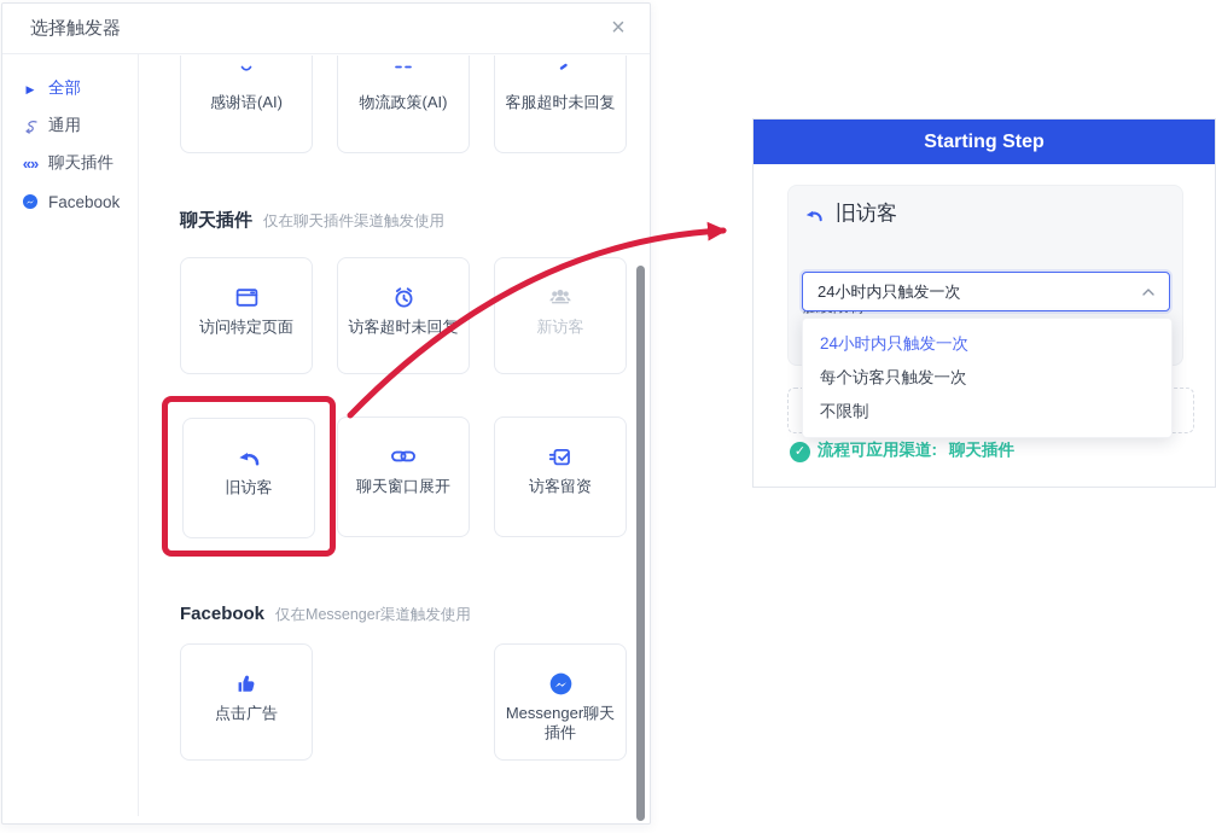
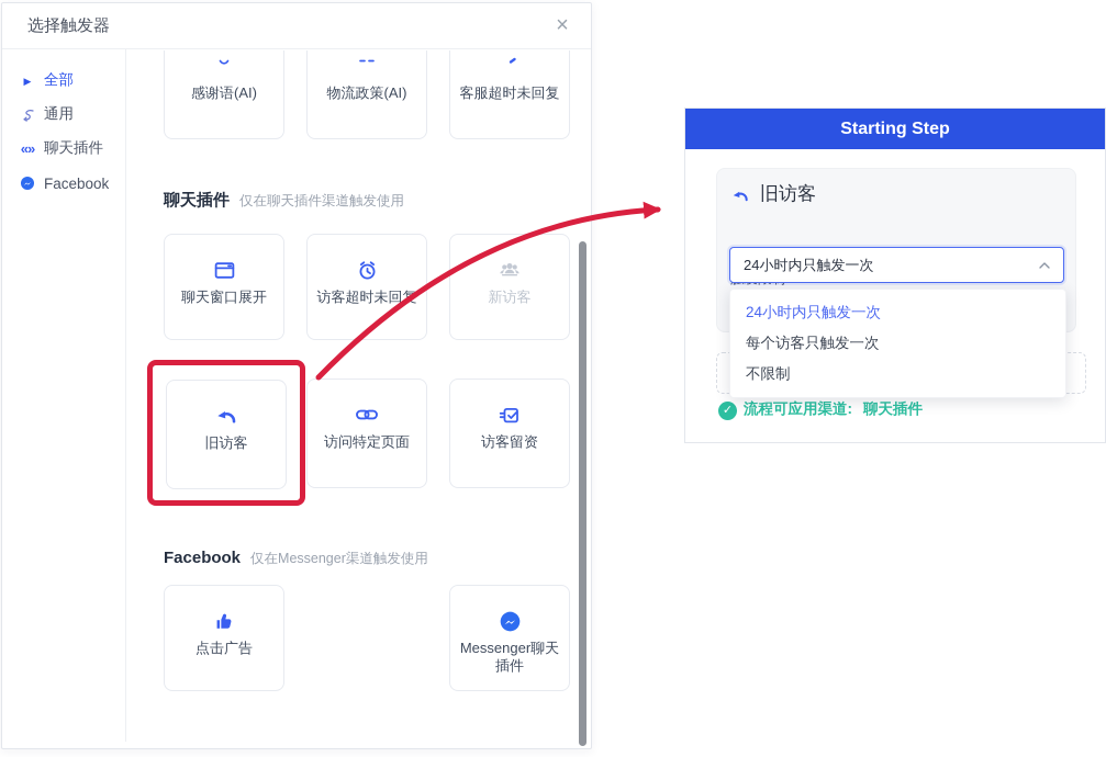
  选择触发器
  ×
  ▶
  全部
  通用
  «»
  聊天插件
  Facebook
  感谢语(AI)
  物流政策(AI)
  客服超时未回复
  聊天插件
  仅在聊天插件渠道触发使用
- 访问特定页面
+ 聊天窗口展开
  访客超时未回
  新访客
  旧访客
- 聊天窗口展开
+ 访问特定页面
  访客留资
  Facebook
  仅在Messenger渠道触发使用
  点击广告
  Messenger聊天插件
  Starting Step
  旧访客
  24小时内只触发一次
  24小时内只触发一次
  每个访客只触发一次
  不限制
  ✓
  流程可应用渠道:
  聊天插件
